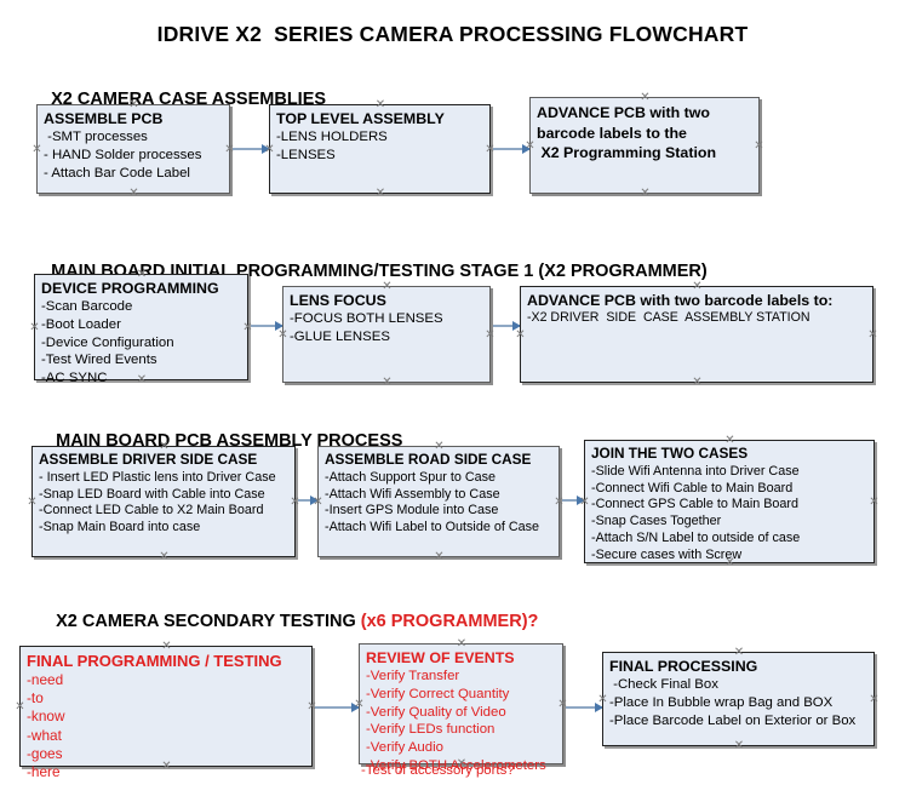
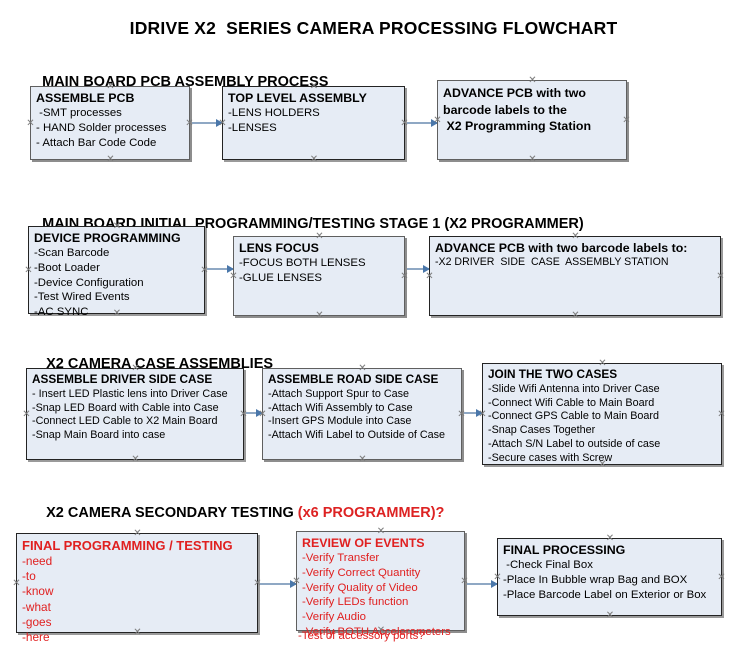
  IDRIVE X2 SERIES CAMERA PROCESSING FLOWCHART
- X2 CAMERA CASE ASSEMBLIES
+ MAIN BOARD PCB ASSEMBLY PROCESS
  ASSEMBLE PCB
  -SMT processes
  - HAND Solder processes
- - Attach Bar Code Label
+ - Attach Bar Code Code
  ✕
  ✕
  ✕
  ✕
  TOP LEVEL ASSEMBLY
  -LENS HOLDERS
  -LENSES
  ✕
  ✕
  ✕
  ✕
  ADVANCE PCB with two
  barcode labels to the
  X2 Programming Station
  ✕
  ✕
  ✕
  ✕
  MAIN BOARD INITIAL PROGRAMMING/TESTING STAGE 1 (X2 PROGRAMMER)
  DEVICE PROGRAMMING
  -Scan Barcode
  -Boot Loader
  -Device Configuration
  -Test Wired Events
  -AC SYNC
  ✕
  ✕
  ✕
  ✕
  LENS FOCUS
  -FOCUS BOTH LENSES
  -GLUE LENSES
  ✕
  ✕
  ✕
  ✕
  ADVANCE PCB with two barcode labels to:
  -X2 DRIVER SIDE CASE ASSEMBLY STATION
  ✕
  ✕
  ✕
  ✕
- MAIN BOARD PCB ASSEMBLY PROCESS
+ X2 CAMERA CASE ASSEMBLIES
  ASSEMBLE DRIVER SIDE CASE
  - Insert LED Plastic lens into Driver Case
  -Snap LED Board with Cable into Case
  -Connect LED Cable to X2 Main Board
  -Snap Main Board into case
  ✕
  ✕
  ✕
  ✕
  ASSEMBLE ROAD SIDE CASE
  -Attach Support Spur to Case
  -Attach Wifi Assembly to Case
  -Insert GPS Module into Case
  -Attach Wifi Label to Outside of Case
  ✕
  ✕
  ✕
  ✕
  JOIN THE TWO CASES
  -Slide Wifi Antenna into Driver Case
  -Connect Wifi Cable to Main Board
  -Connect GPS Cable to Main Board
  -Snap Cases Together
  -Attach S/N Label to outside of case
  -Secure cases with Screw
  ✕
  ✕
  ✕
  ✕
  X2 CAMERA SECONDARY TESTING (x6 PROGRAMMER)?
  FINAL PROGRAMMING / TESTING
  -need
  -to
  -know
  -what
  -goes
  -here
  ✕
  ✕
  ✕
  ✕
  REVIEW OF EVENTS
  -Verify Transfer
  -Verify Correct Quantity
  -Verify Quality of Video
  -Verify LEDs function
  -Verify Audio
  -Verify BOTH Accelerometers
  ✕
  ✕
  ✕
  ✕
  -Test of accessory ports?
  FINAL PROCESSING
  -Check Final Box
  -Place In Bubble wrap Bag and BOX
  -Place Barcode Label on Exterior or Box
  ✕
  ✕
  ✕
  ✕
